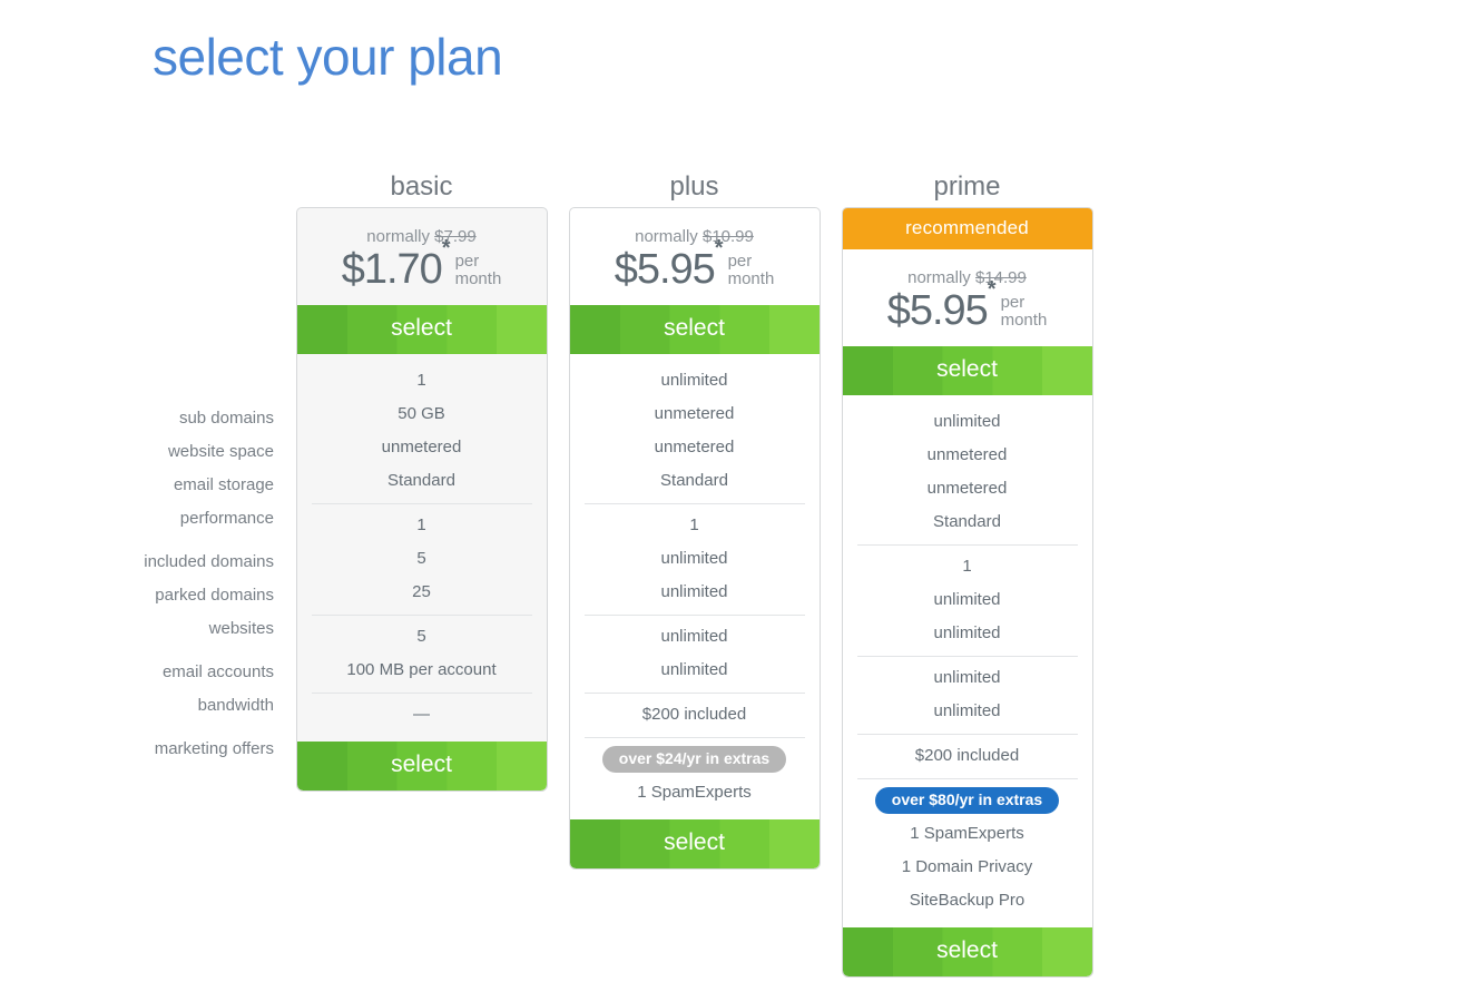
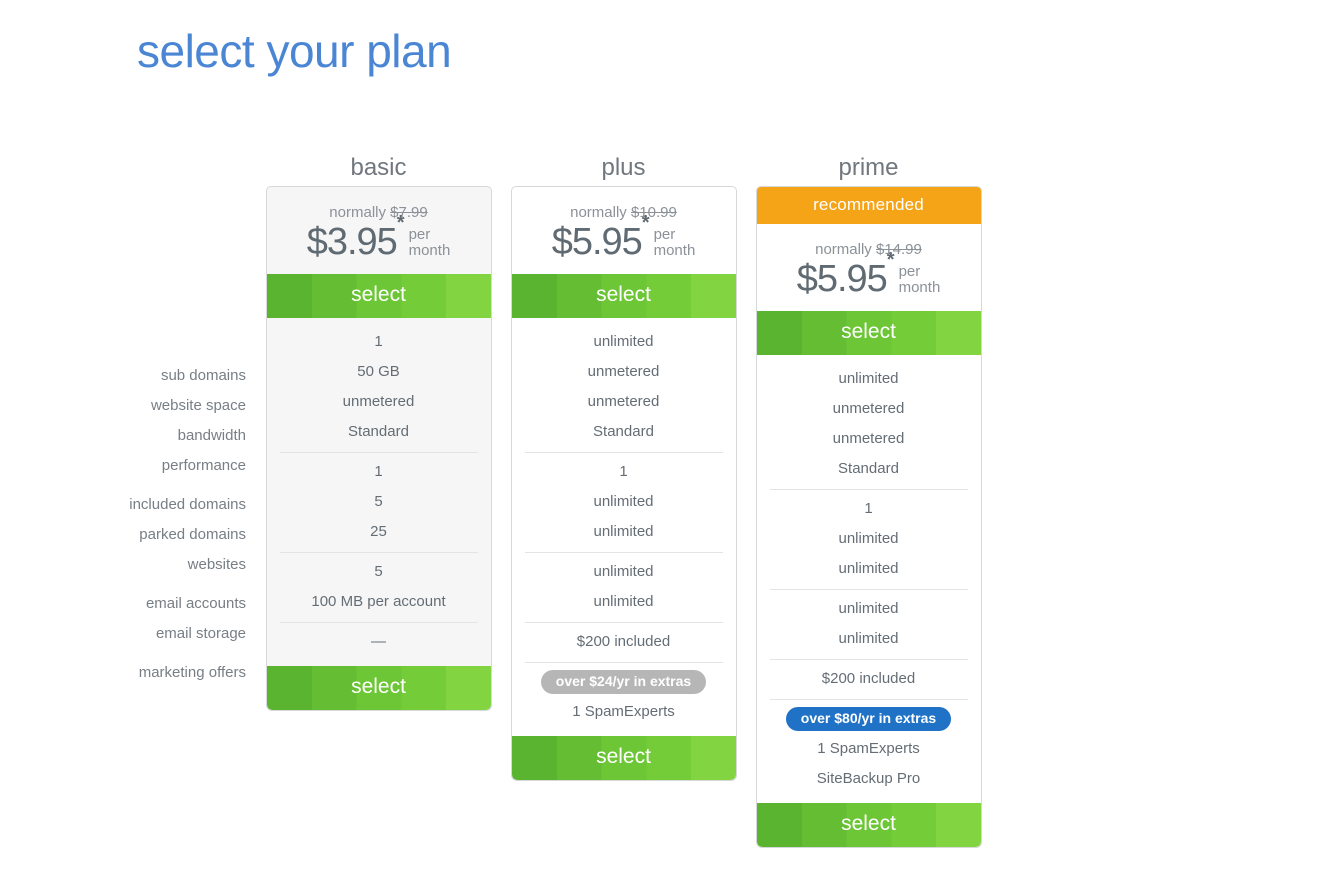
  select your plan
  sub domains
  website space
- email storage
+ bandwidth
  performance
  included domains
  parked domains
  websites
  email accounts
- bandwidth
+ email storage
  marketing offers
  basic
  normally $7.99
- $1.70*
+ $3.95*
  per
  month
  select
  1
  50 GB
  unmetered
  Standard
  1
  5
  25
  5
  100 MB per account
  —
  select
  plus
  normally $10.99
  $5.95*
  per
  month
  select
  unlimited
  unmetered
  unmetered
  Standard
  1
  unlimited
  unlimited
  unlimited
  unlimited
  $200 included
  over $24/yr in extras
  1 SpamExperts
  select
  prime
  recommended
  normally $14.99
  $5.95*
  per
  month
  select
  unlimited
  unmetered
  unmetered
  Standard
  1
  unlimited
  unlimited
  unlimited
  unlimited
  $200 included
  over $80/yr in extras
  1 SpamExperts
- 1 Domain Privacy
  SiteBackup Pro
  select
